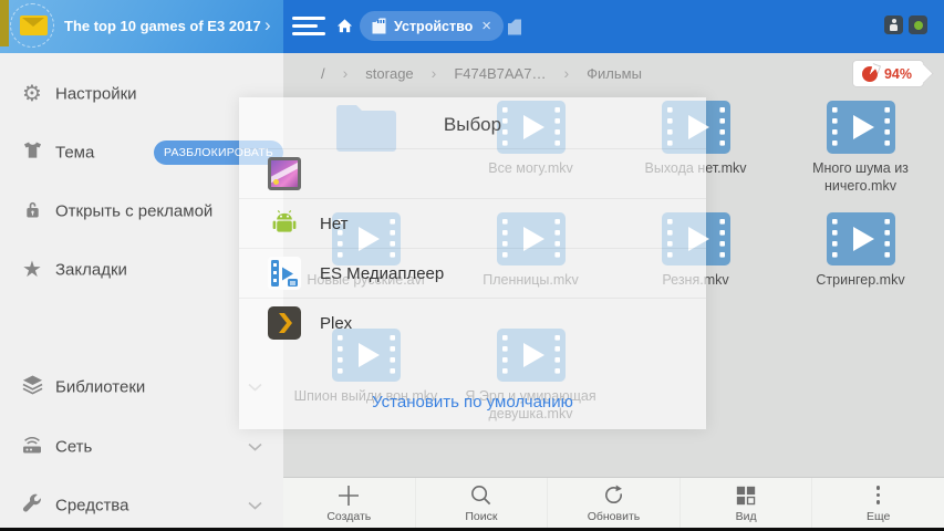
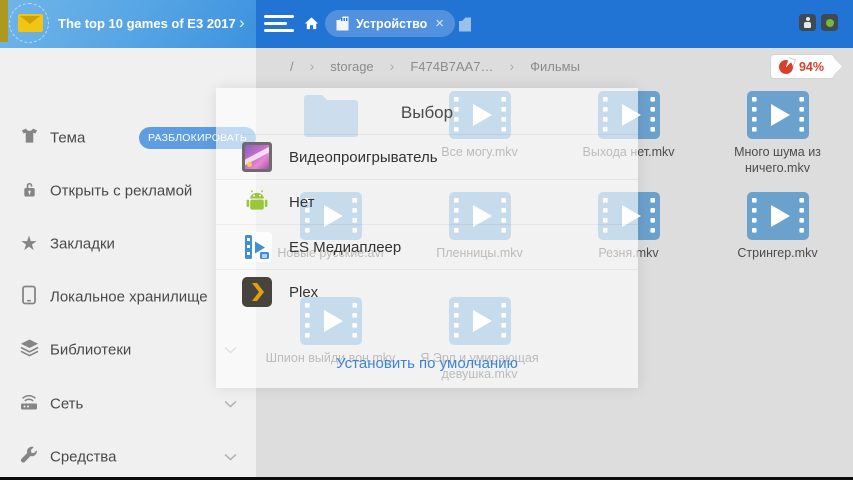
  The top 10 games of E3 2017
  ›
  Устройство
  ×
  /
  ›
  storage
  ›
  F474B7AA7…
  ›
  Фильмы
  94%
- ⚙
- Настройки
  Тема
  РАЗБЛОКИРОВАТЬ
  Открыть с рекламой
  ★
  Закладки
+ Локальное хранилище
  Библиотеки
  Сеть
  Средства
  Все могу.mkv
  Выхода нет.mkv
  Много шума из ничего.mkv
  Новые русские.avi
  Пленницы.mkv
  Резня.mkv
  Стрингер.mkv
  Шпион выйди вон.mkv
  Я Эрл и умирающая девушка.mkv
- Создать
- Поиск
- Обновить
- Вид
- Еще
  Выбор
+ Видеопроигрыватель
  Нет
  ES Медиаплеер
  Plex
  Установить по умолчанию
